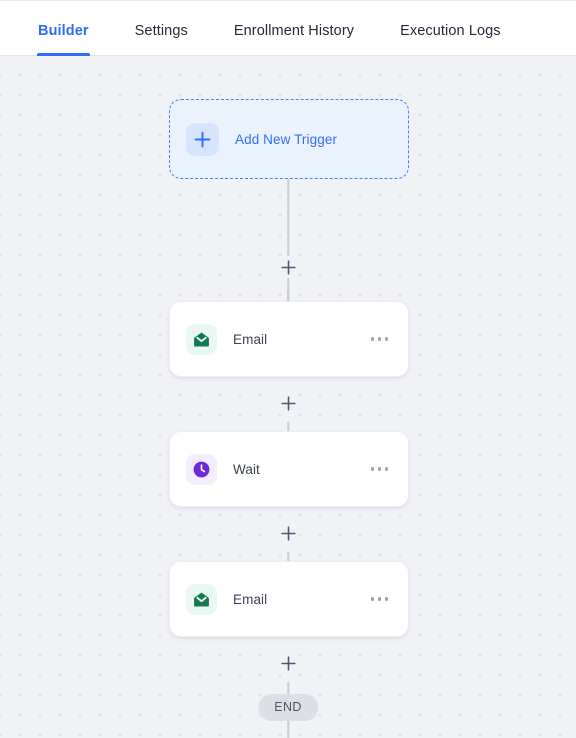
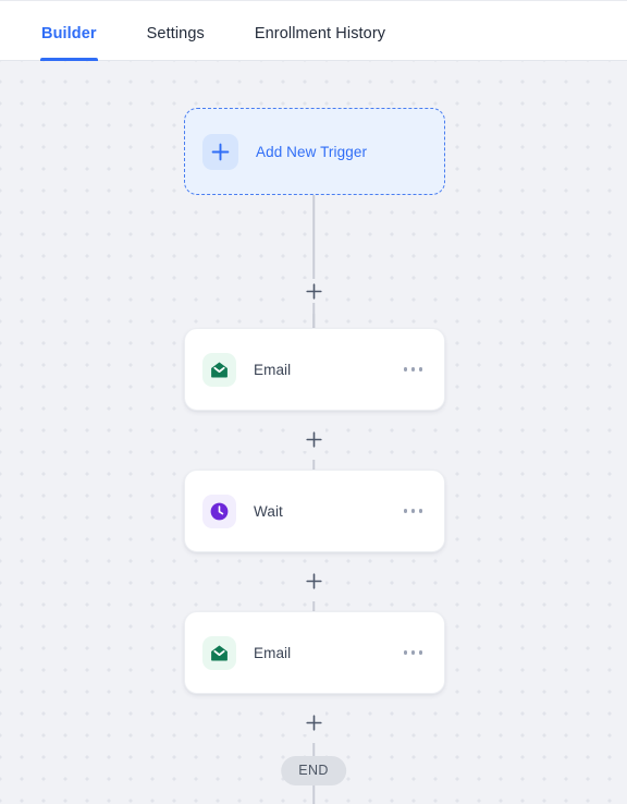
  Builder
  Settings
  Enrollment History
- Execution Logs
  Add New Trigger
  Email
  Wait
  Email
  END
